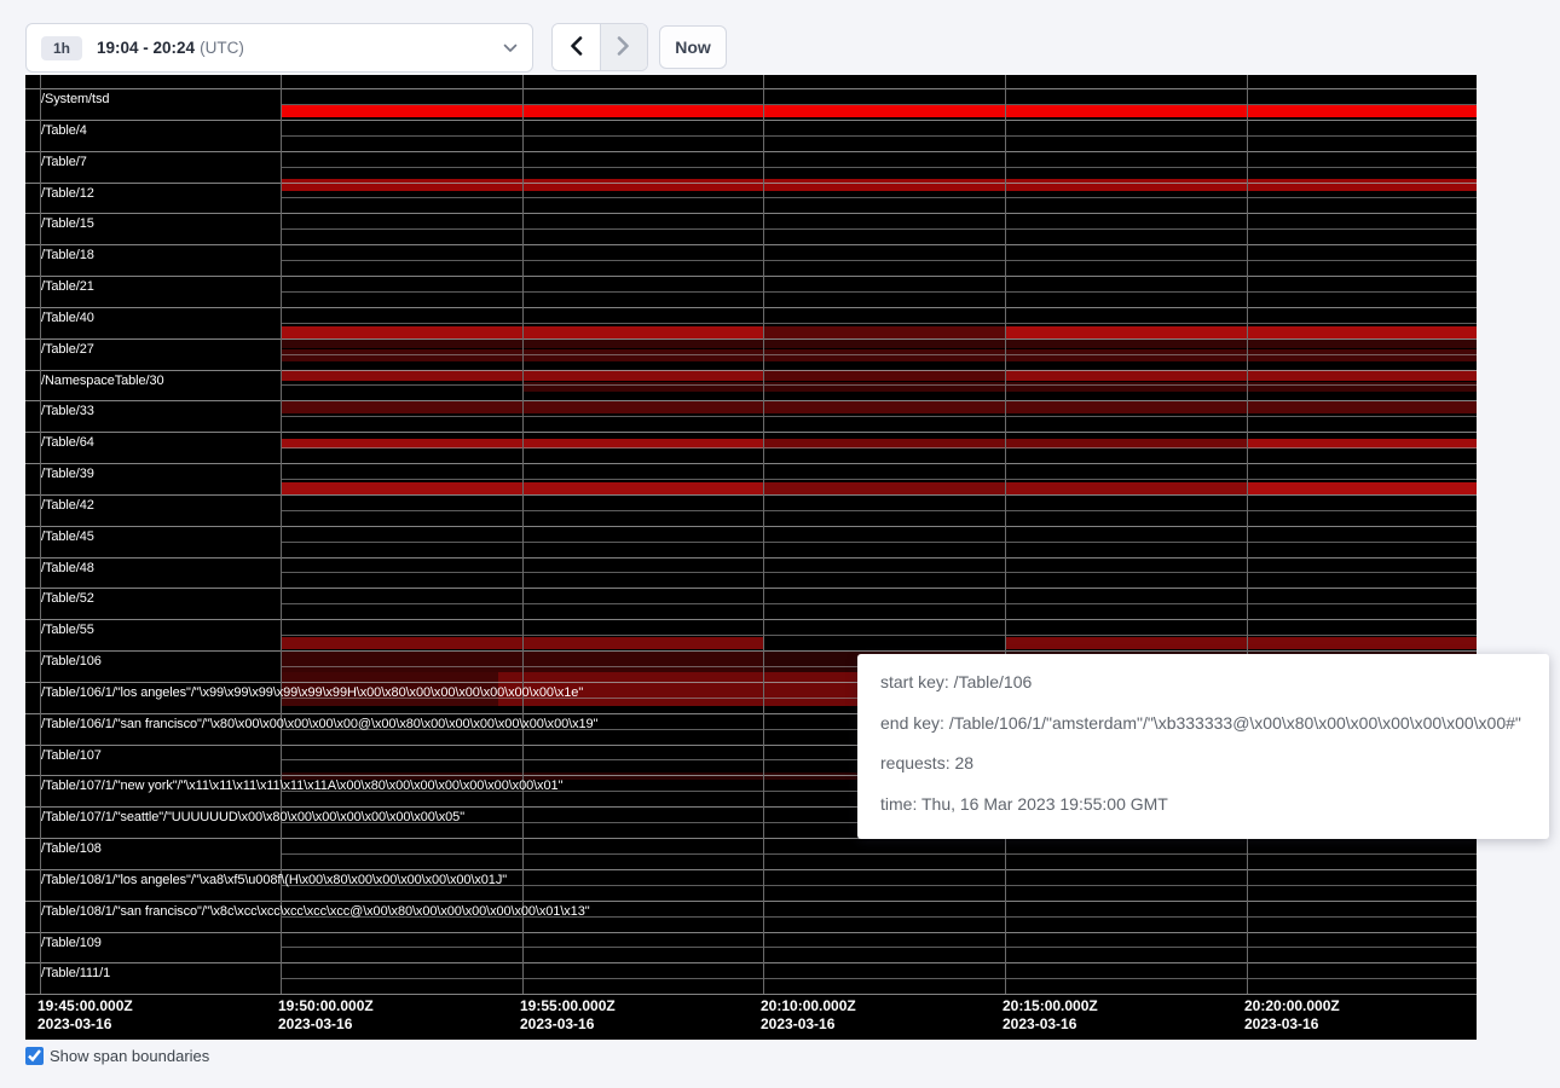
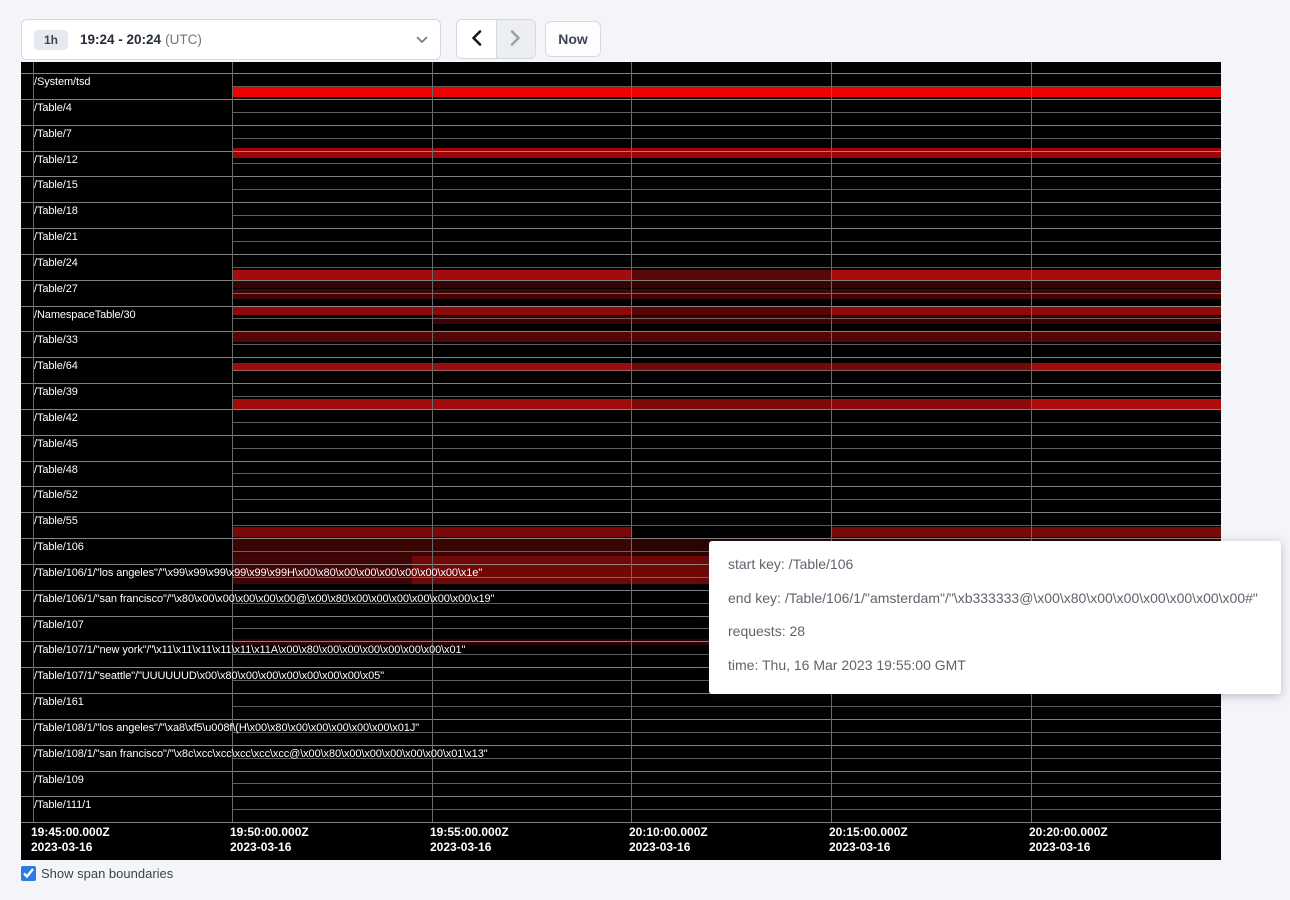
  1h
- 19:04 - 20:24
+ 19:24 - 20:24
  (UTC)
  Now
  /System/tsd
  /Table/4
  /Table/7
  /Table/12
  /Table/15
  /Table/18
  /Table/21
- /Table/40
+ /Table/24
  /Table/27
  /NamespaceTable/30
  /Table/33
  /Table/64
  /Table/39
  /Table/42
  /Table/45
  /Table/48
  /Table/52
  /Table/55
  /Table/106
  /Table/106/1/"los angeles"/"\x99\x99\x99\x99\x99\x99H\x00\x80\x00\x00\x00\x00\x00\x00\x1e"
  /Table/106/1/"san francisco"/"\x80\x00\x00\x00\x00\x00@\x00\x80\x00\x00\x00\x00\x00\x00\x19"
  /Table/107
  /Table/107/1/"new york"/"\x11\x11\x11\x11\x11\x11A\x00\x80\x00\x00\x00\x00\x00\x00\x01"
  /Table/107/1/"seattle"/"UUUUUUD\x00\x80\x00\x00\x00\x00\x00\x00\x05"
- /Table/108
+ /Table/161
  /Table/108/1/"los angeles"/"\xa8\xf5\u008f\(H\x00\x80\x00\x00\x00\x00\x00\x01J"
  /Table/108/1/"san francisco"/"\x8c\xcc\xcc\xcc\xcc\xcc@\x00\x80\x00\x00\x00\x00\x00\x01\x13"
  /Table/109
  /Table/111/1
  19:45:00.000Z
  2023-03-16
  19:50:00.000Z
  2023-03-16
  19:55:00.000Z
  2023-03-16
  20:10:00.000Z
  2023-03-16
  20:15:00.000Z
  2023-03-16
  20:20:00.000Z
  2023-03-16
  start key: /Table/106
  end key: /Table/106/1/"amsterdam"/"\xb333333@\x00\x80\x00\x00\x00\x00\x00\x00#"
  requests: 28
  time: Thu, 16 Mar 2023 19:55:00 GMT
  Show span boundaries
